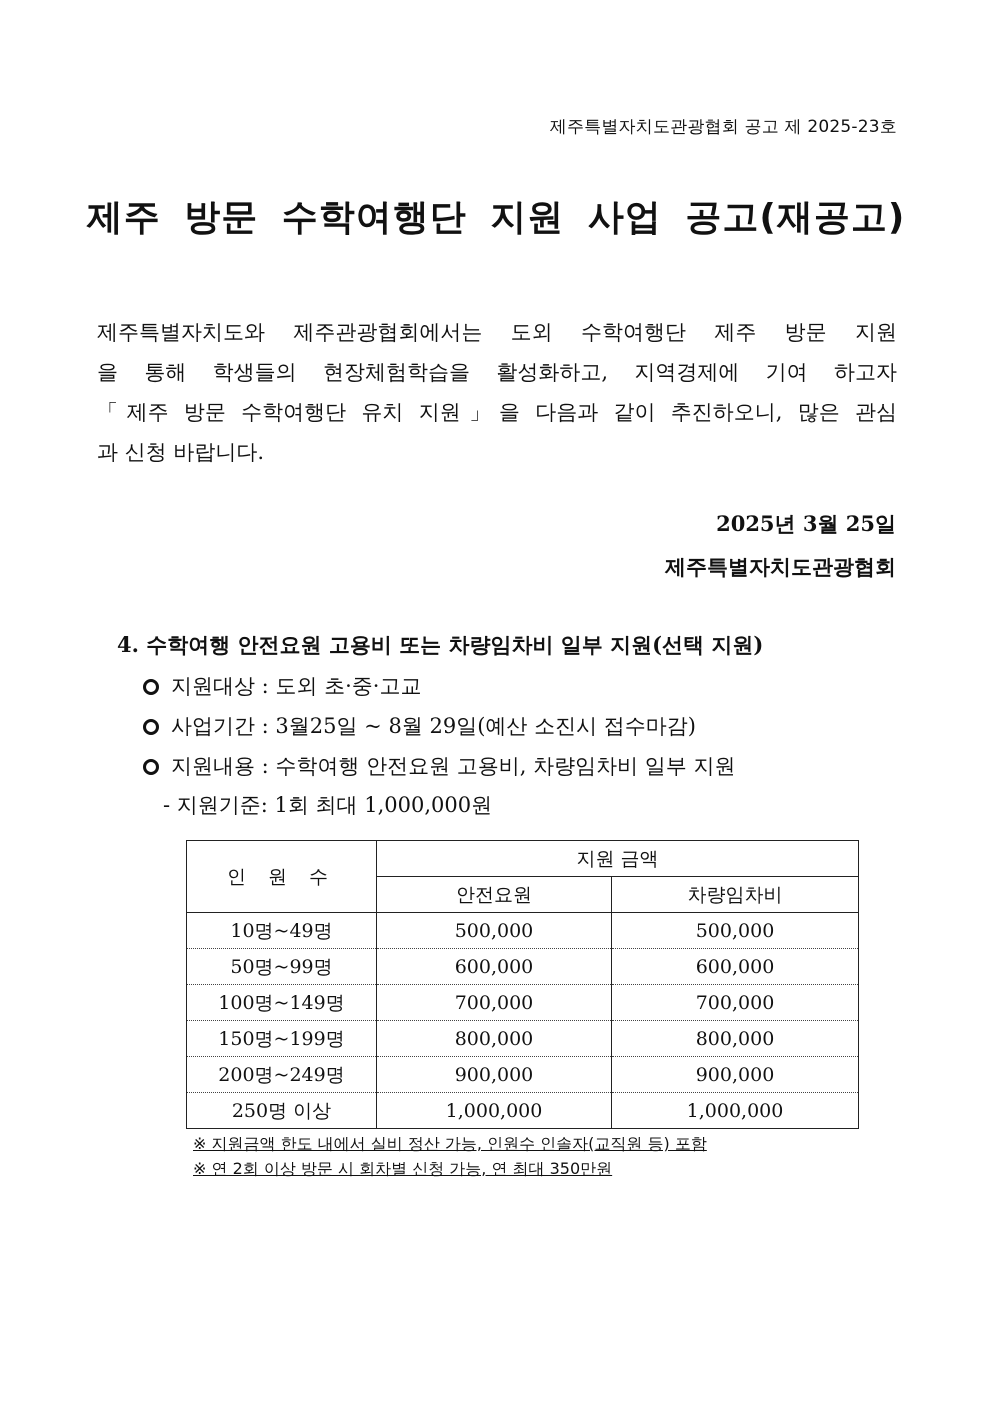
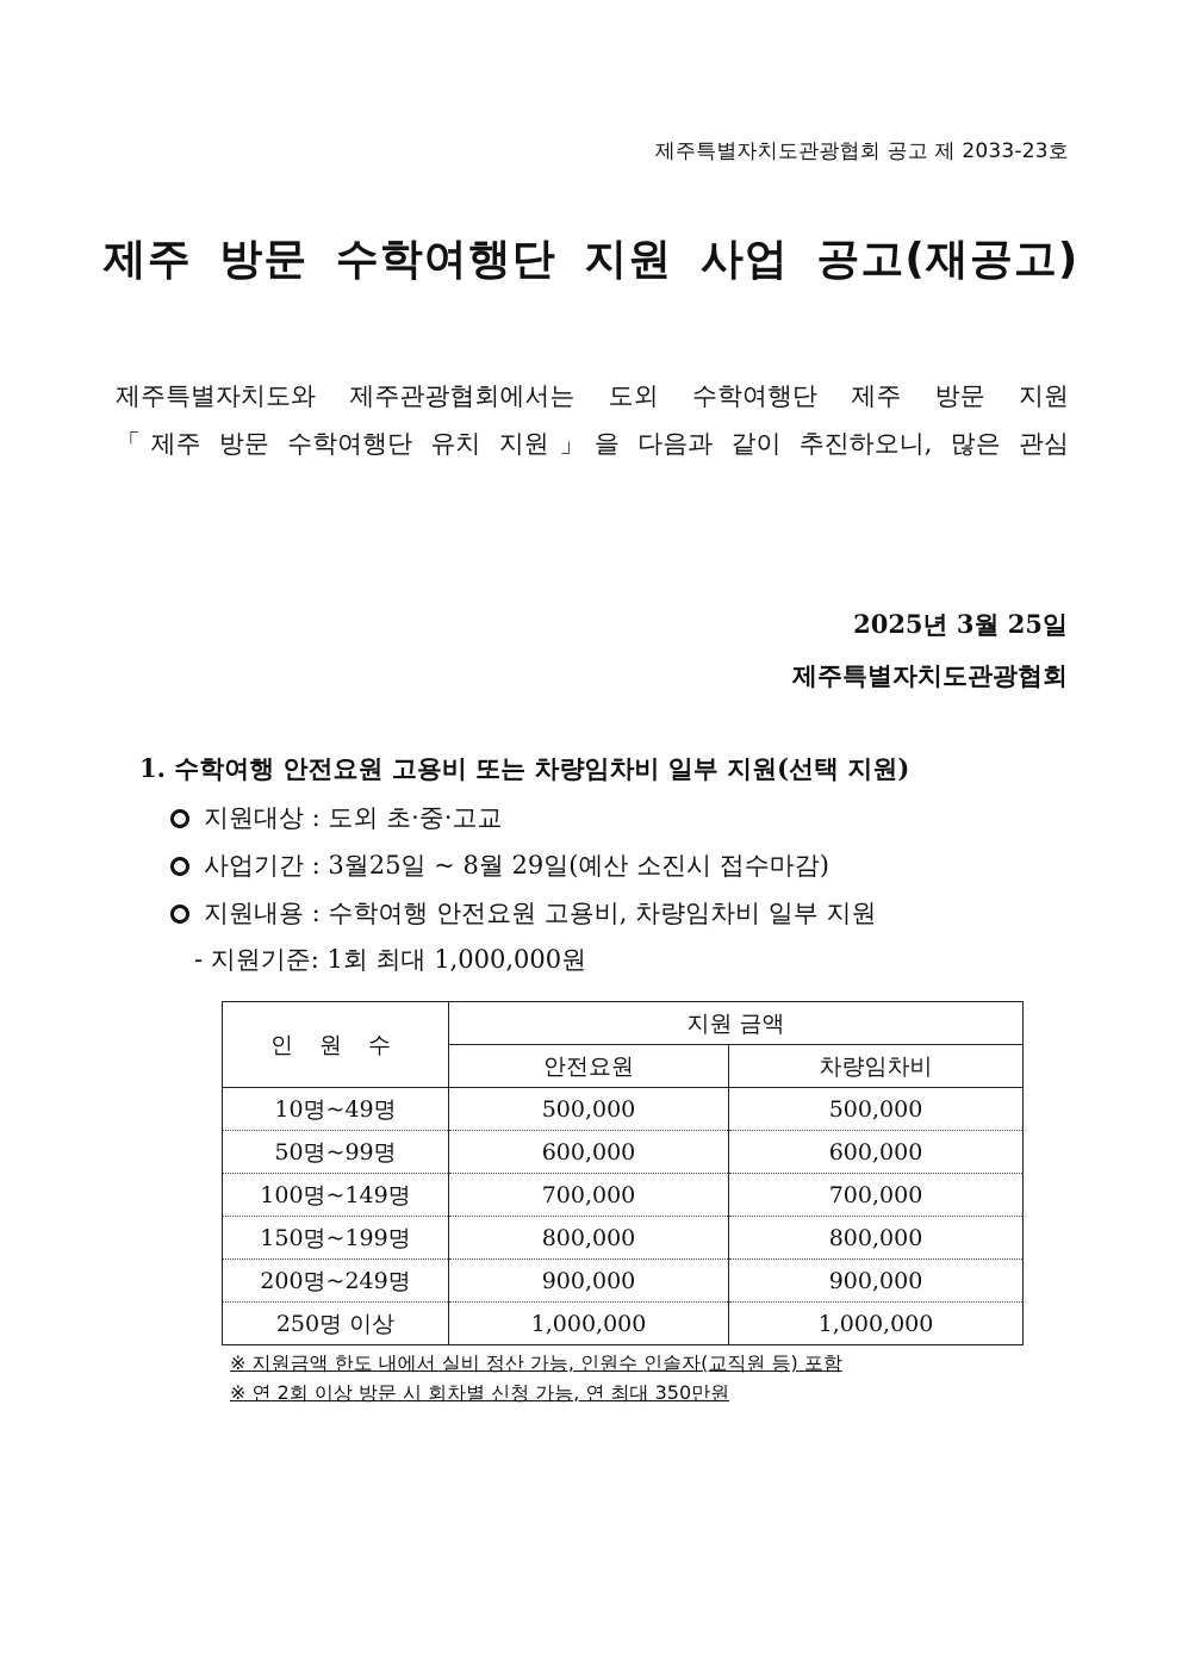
- 제주특별자치도관광협회 공고 제 2025-23호
+ 제주특별자치도관광협회 공고 제 2033-23호
  제주 방문 수학여행단 지원 사업 공고(재공고)
  제주특별자치도와 제주관광협회에서는 도외 수학여행단 제주 방문 지원
- 을 통해 학생들의 현장체험학습을 활성화하고, 지역경제에 기여 하고자
  「제주 방문 수학여행단 유치 지원」을 다음과 같이 추진하오니, 많은 관심
- 과 신청 바랍니다.
  2025년 3월 25일
  제주특별자치도관광협회
- 4. 수학여행 안전요원 고용비 또는 차량임차비 일부 지원(선택 지원)
+ 1. 수학여행 안전요원 고용비 또는 차량임차비 일부 지원(선택 지원)
  지원대상 : 도외 초·중·고교
  사업기간 : 3월25일 ~ 8월 29일(예산 소진시 접수마감)
  지원내용 : 수학여행 안전요원 고용비, 차량임차비 일부 지원
  - 지원기준: 1회 최대 1,000,000원
  인 원 수	지원 금액
  안전요원	차량임차비
  10명~49명	500,000	500,000
  50명~99명	600,000	600,000
  100명~149명	700,000	700,000
  150명~199명	800,000	800,000
  200명~249명	900,000	900,000
  250명 이상	1,000,000	1,000,000
  ※ 지원금액 한도 내에서 실비 정산 가능, 인원수 인솔자(교직원 등) 포함
  ※ 연 2회 이상 방문 시 회차별 신청 가능, 연 최대 350만원
